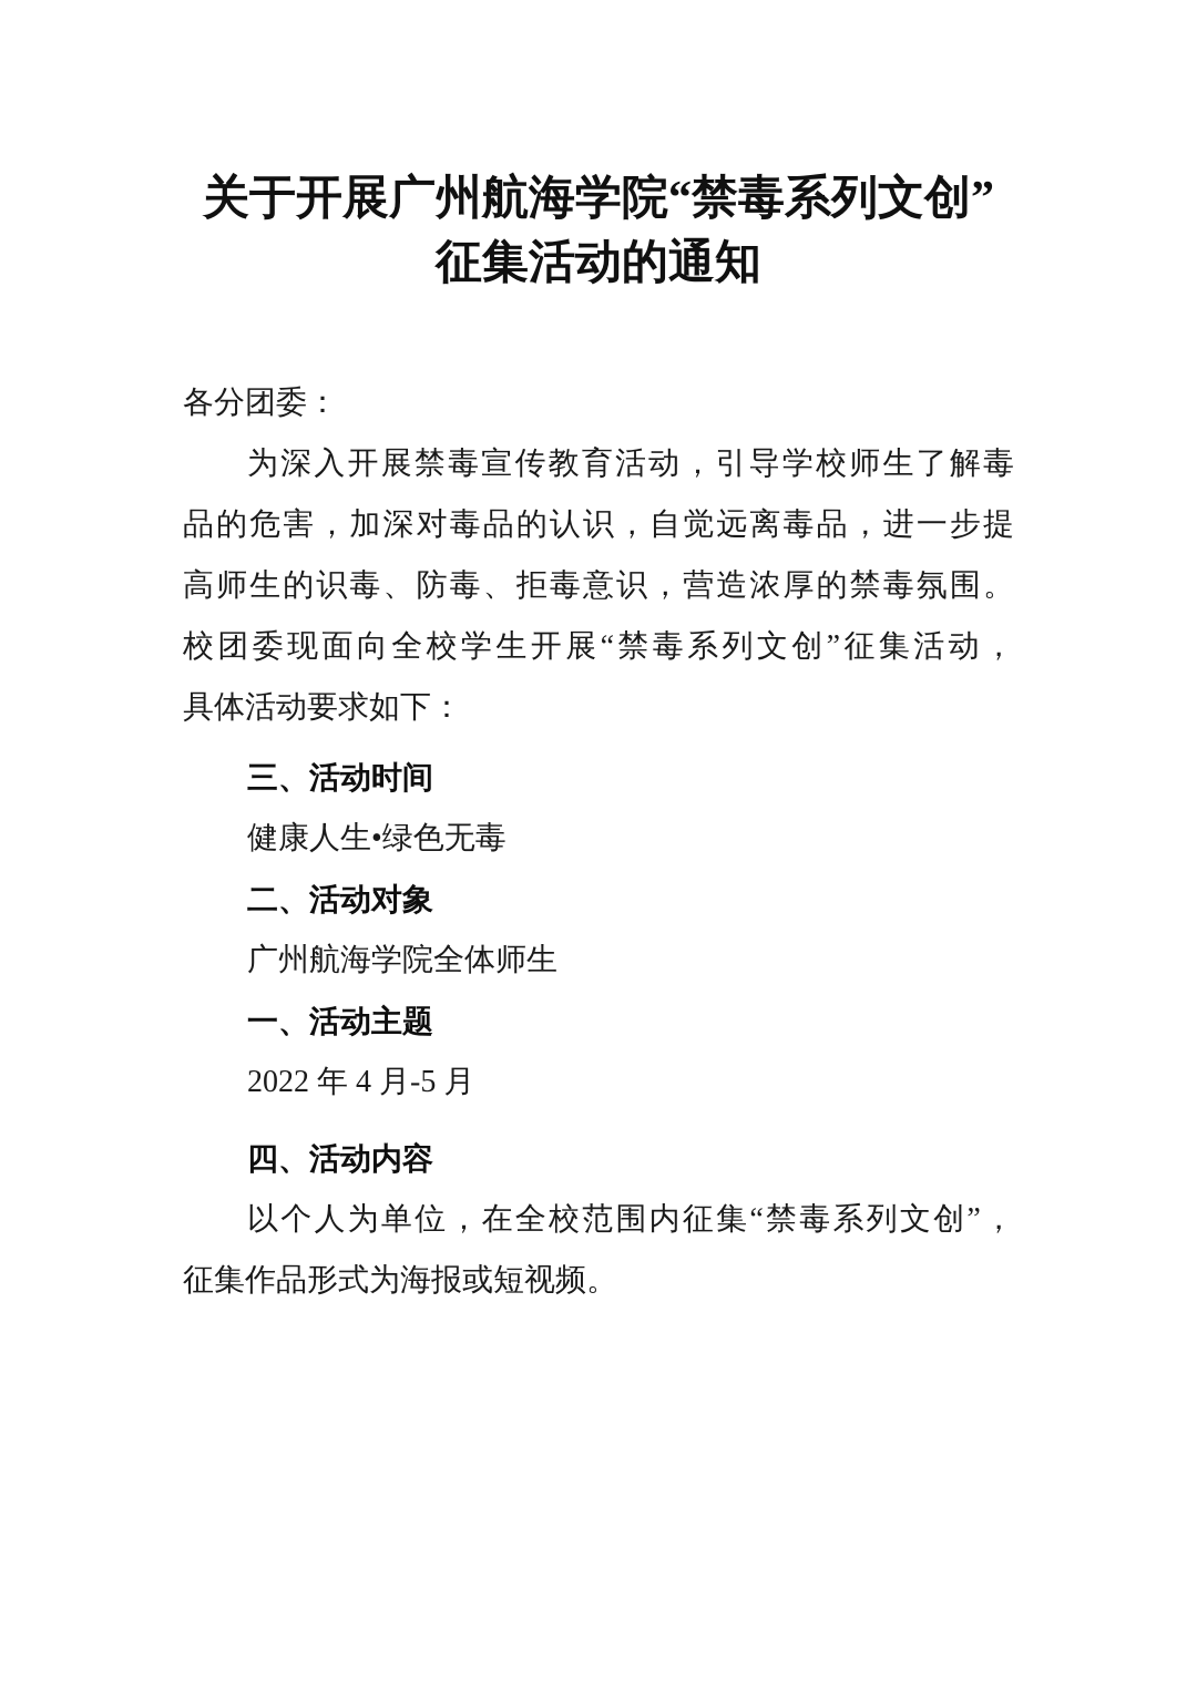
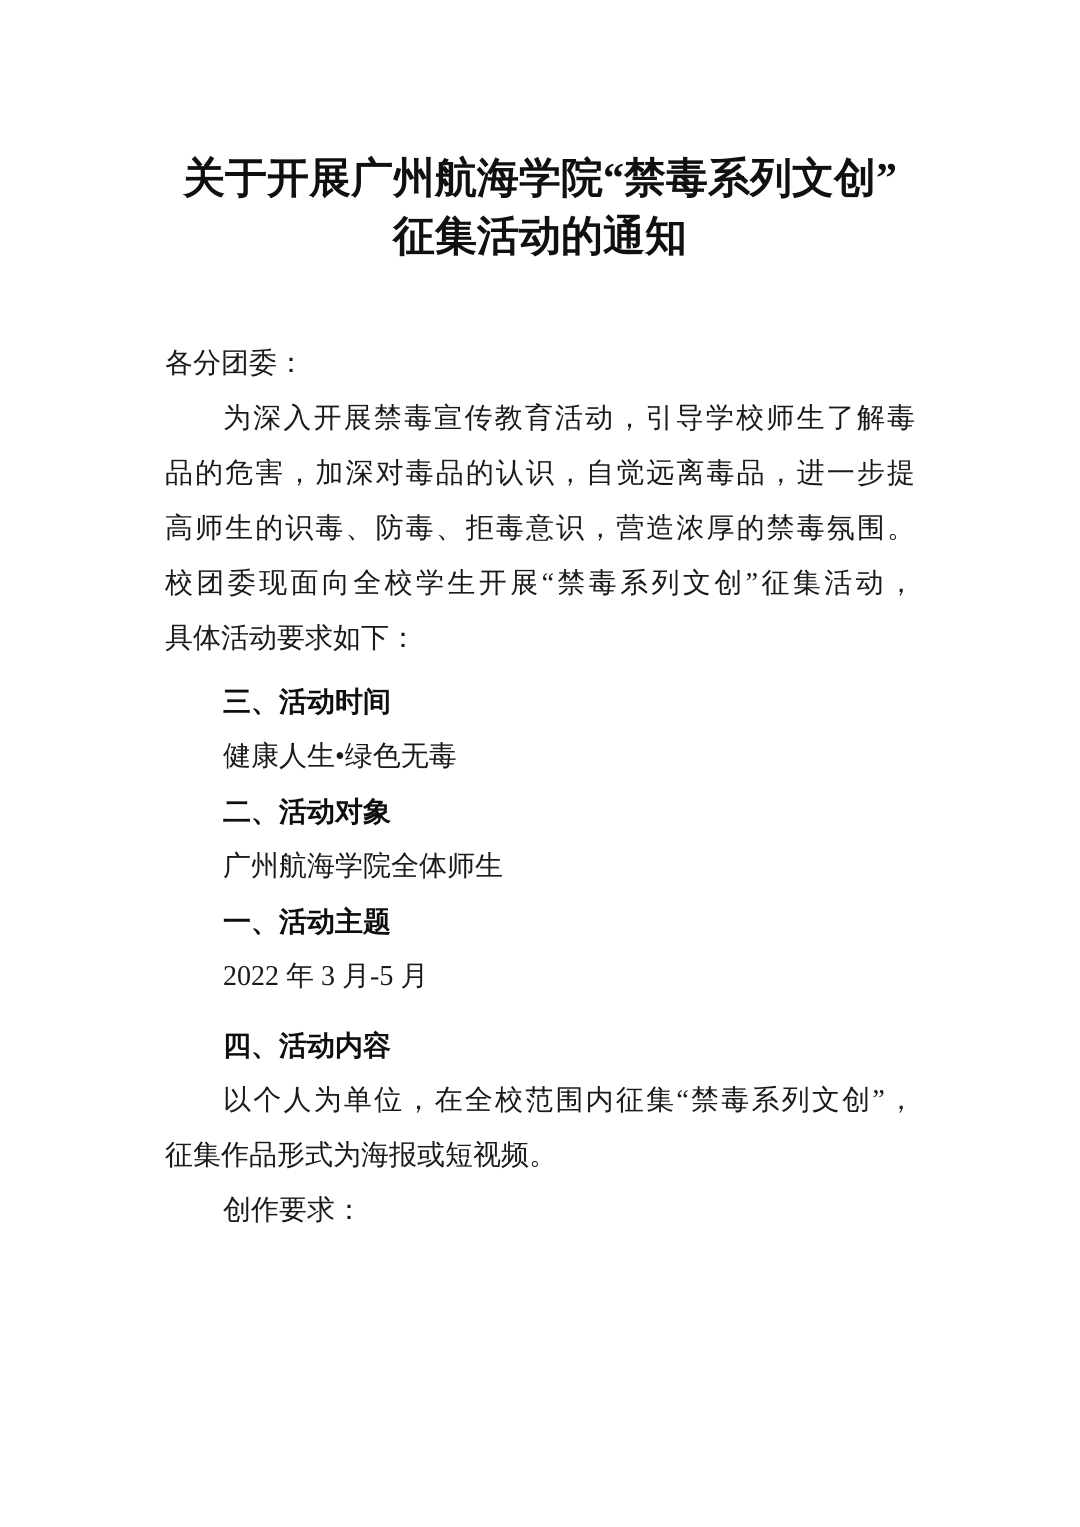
  关于开展广州航海学院“禁毒系列文创”
  征集活动的通知
  各分团委：
  为深入开展禁毒宣传教育活动，引导学校师生了解毒
  品的危害，加深对毒品的认识，自觉远离毒品，进一步提
  高师生的识毒、防毒、拒毒意识，营造浓厚的禁毒氛围。
  校团委现面向全校学生开展“禁毒系列文创”征集活动，
  具体活动要求如下：
  三、活动时间
  健康人生•绿色无毒
  二、活动对象
  广州航海学院全体师生
  一、活动主题
- 2022 年 4 月-5 月
+ 2022 年 3 月-5 月
  四、活动内容
  以个人为单位，在全校范围内征集“禁毒系列文创”，
  征集作品形式为海报或短视频。
+ 创作要求：
